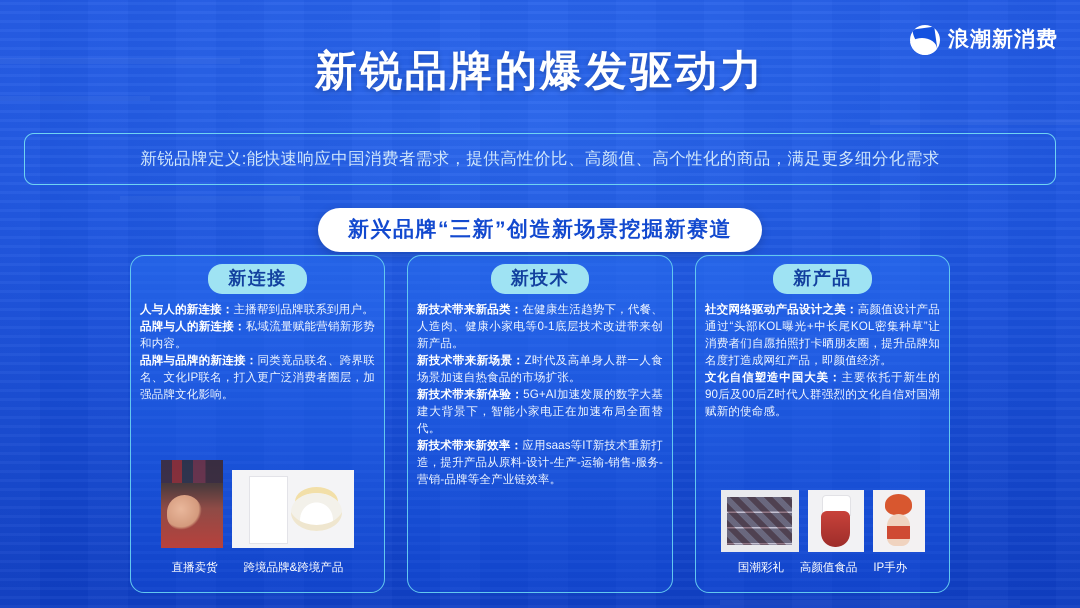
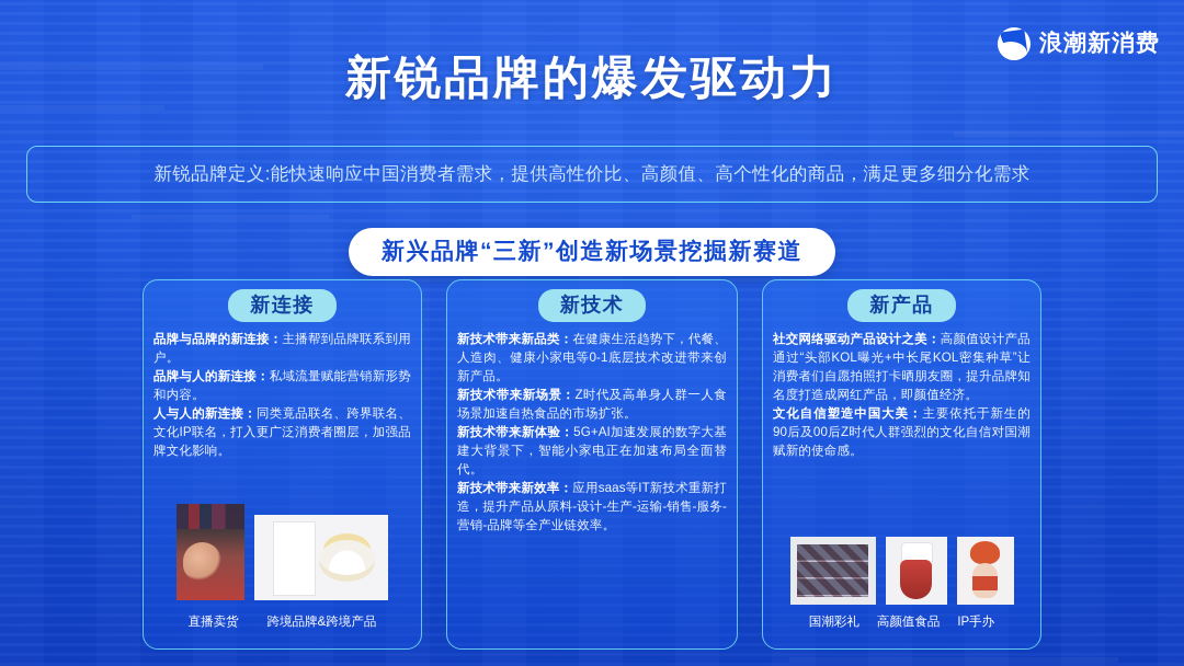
  浪潮新消费
  新锐品牌的爆发驱动力
  新锐品牌定义:能快速响应中国消费者需求，提供高性价比、高颜值、高个性化的商品，满足更多细分化需求
  新兴品牌“三新”创造新场景挖掘新赛道
  新连接
- 人与人的新连接：主播帮到品牌联系到用户。
+ 品牌与品牌的新连接：主播帮到品牌联系到用户。
  品牌与人的新连接：私域流量赋能营销新形势和内容。
- 品牌与品牌的新连接：同类竟品联名、跨界联名、文化IP联名，打入更广泛消费者圈层，加强品牌文化影响。
+ 人与人的新连接：同类竟品联名、跨界联名、文化IP联名，打入更广泛消费者圈层，加强品牌文化影响。
  直播卖货
  跨境品牌&跨境产品
  新技术
  新技术带来新品类：在健康生活趋势下，代餐、人造肉、健康小家电等0-1底层技术改进带来创新产品。
  新技术带来新场景：Z时代及高单身人群一人食场景加速自热食品的市场扩张。
  新技术带来新体验：5G+AI加速发展的数字大基建大背景下，智能小家电正在加速布局全面替代。
  新技术带来新效率：应用saas等IT新技术重新打造，提升产品从原料-设计-生产-运输-销售-服务-营销-品牌等全产业链效率。
  新产品
  社交网络驱动产品设计之美：高颜值设计产品通过“头部KOL曝光+中长尾KOL密集种草”让消费者们自愿拍照打卡晒朋友圈，提升品牌知名度打造成网红产品，即颜值经济。
  文化自信塑造中国大美：主要依托于新生的90后及00后Z时代人群强烈的文化自信对国潮赋新的使命感。
  国潮彩礼
  高颜值食品
  IP手办
